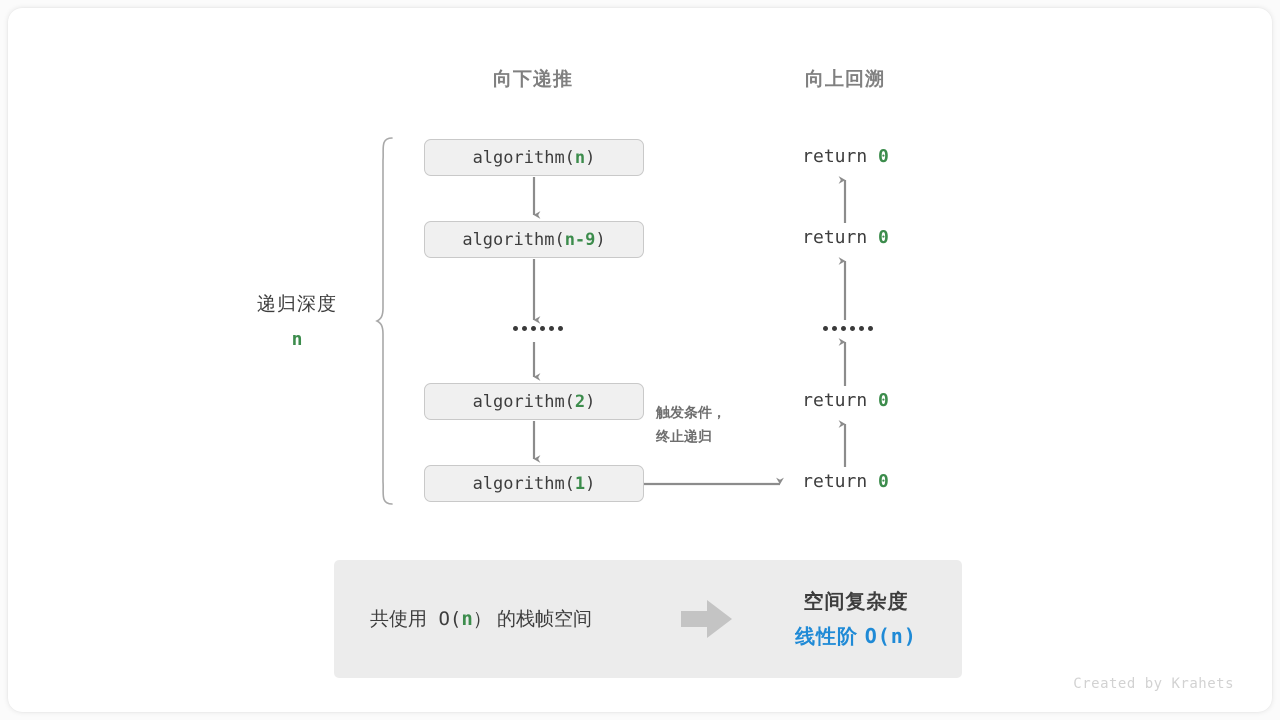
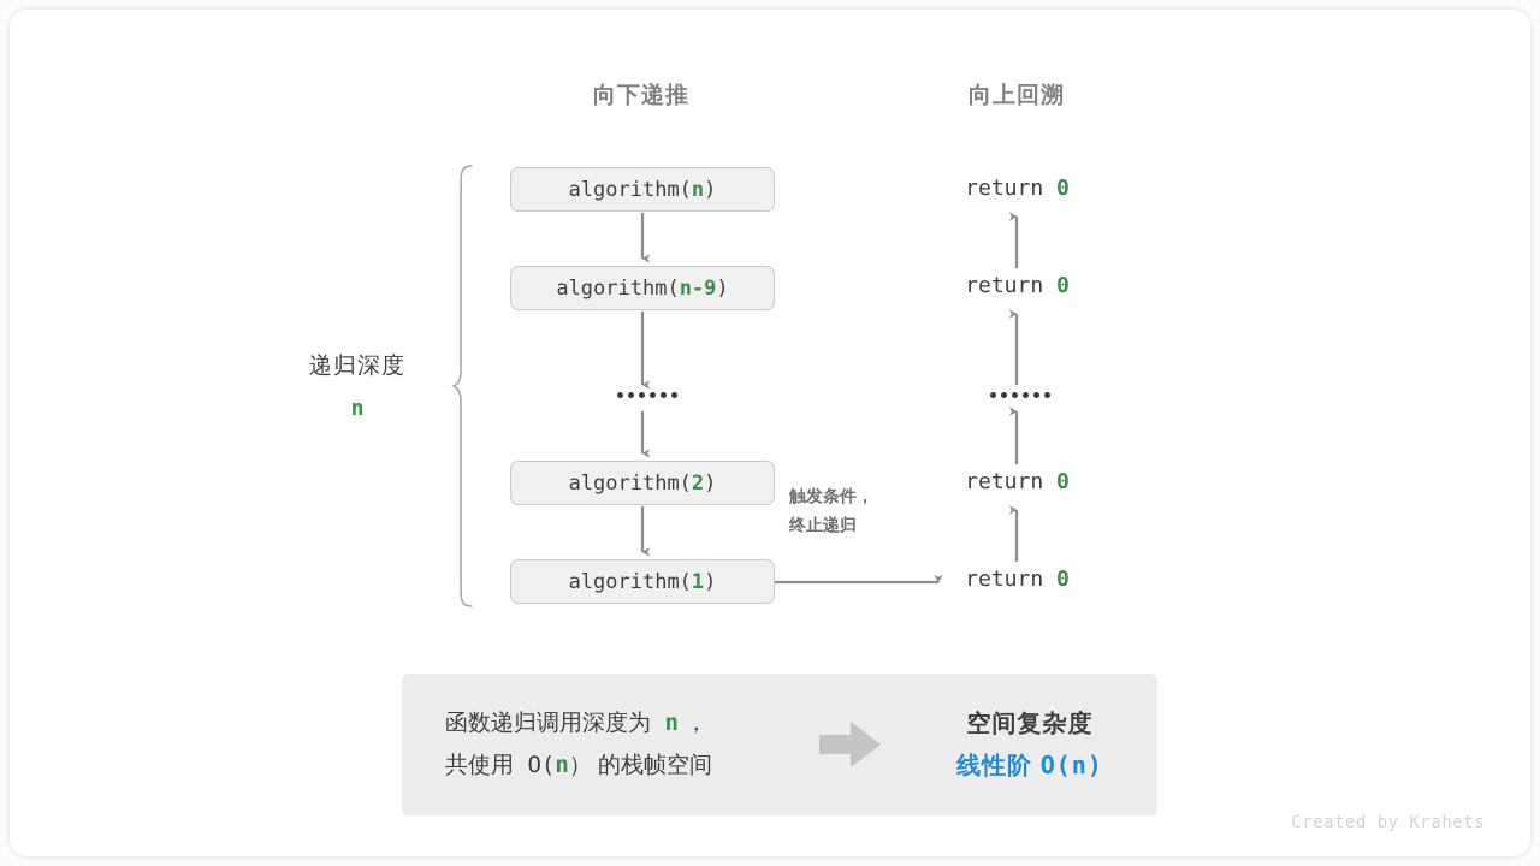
  向下递推
  向上回溯
  递归深度
  n
  algorithm(
  n
  )
  algorithm(
  n-9
  )
  algorithm(
  2
  )
  algorithm(
  1
  )
  return 0
  return 0
  return 0
  return 0
  触发条件，
  终止递归
+ 函数递归调用深度为 n ，
  共使用 O(n） 的栈帧空间
  空间复杂度
  线性阶 O(n)
  Created by Krahets
